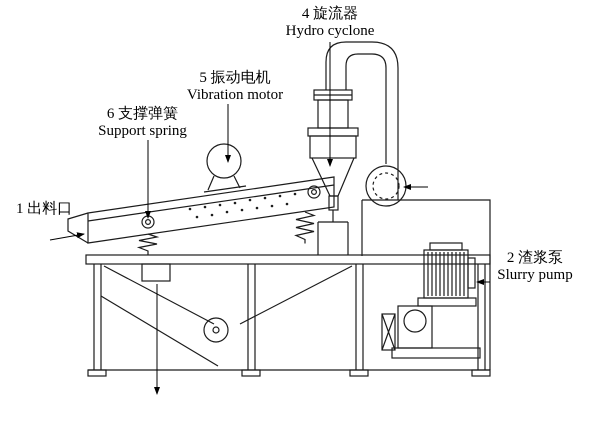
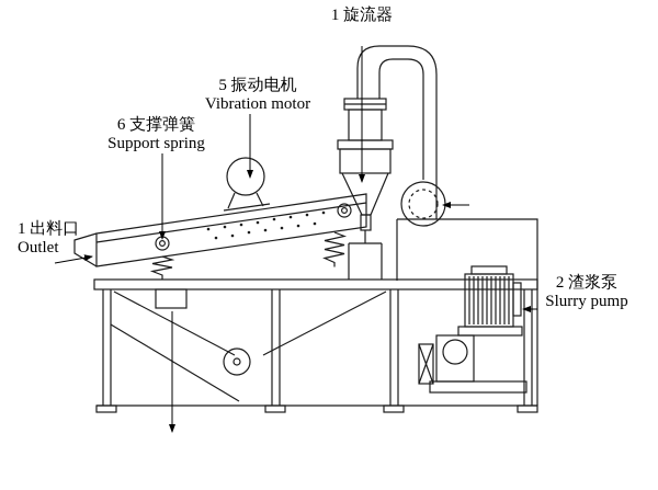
- 4 旋流器
+ 1 旋流器
- Hydro cyclone
  5 振动电机
  Vibration motor
  6 支撑弹簧
  Support spring
  1 出料口
+ Outlet
  2 渣浆泵
  Slurry pump
